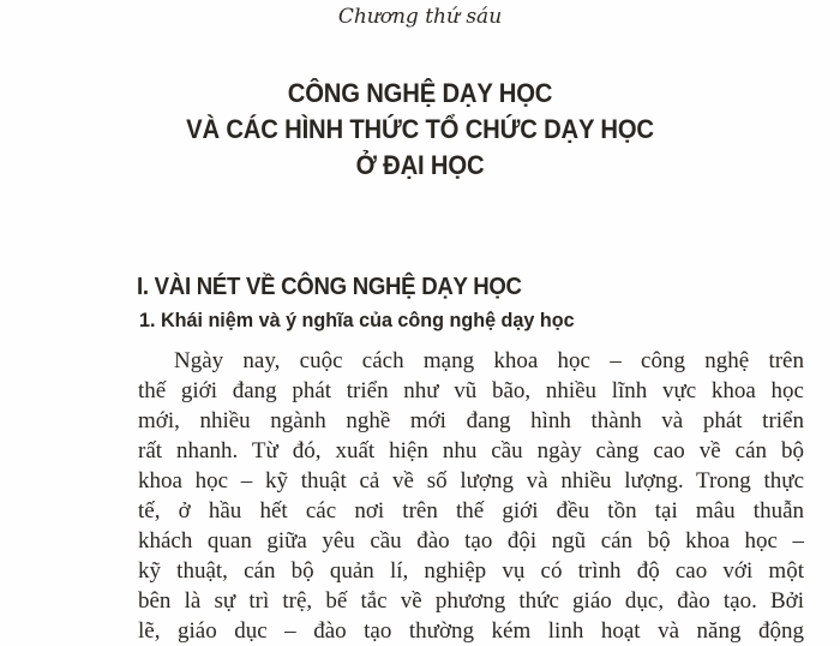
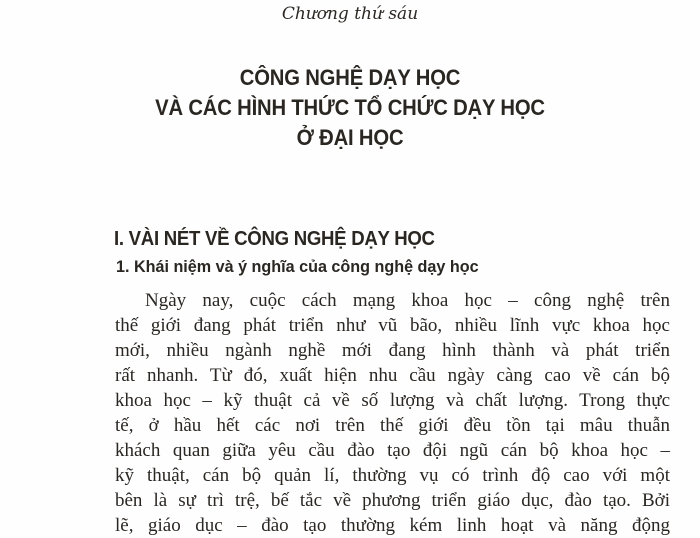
  Chương thứ sáu
  CÔNG NGHỆ DẠY HỌC
  VÀ CÁC HÌNH THỨC TỔ CHỨC DẠY HỌC
  Ở ĐẠI HỌC
  I. VÀI NÉT VỀ CÔNG NGHỆ DẠY HỌC
  1. Khái niệm và ý nghĩa của công nghệ dạy học
  Ngày nay, cuộc cách mạng khoa học – công nghệ trên
  thế giới đang phát triển như vũ bão, nhiều lĩnh vực khoa học
  mới, nhiều ngành nghề mới đang hình thành và phát triển
  rất nhanh. Từ đó, xuất hiện nhu cầu ngày càng cao về cán bộ
- khoa học – kỹ thuật cả về số lượng và nhiều lượng. Trong thực
+ khoa học – kỹ thuật cả về số lượng và chất lượng. Trong thực
  tế, ở hầu hết các nơi trên thế giới đều tồn tại mâu thuẫn
  khách quan giữa yêu cầu đào tạo đội ngũ cán bộ khoa học –
- kỹ thuật, cán bộ quản lí, nghiệp vụ có trình độ cao với một
+ kỹ thuật, cán bộ quản lí, thường vụ có trình độ cao với một
- bên là sự trì trệ, bế tắc về phương thức giáo dục, đào tạo. Bởi
+ bên là sự trì trệ, bế tắc về phương triển giáo dục, đào tạo. Bởi
  lẽ, giáo dục – đào tạo thường kém linh hoạt và năng động
